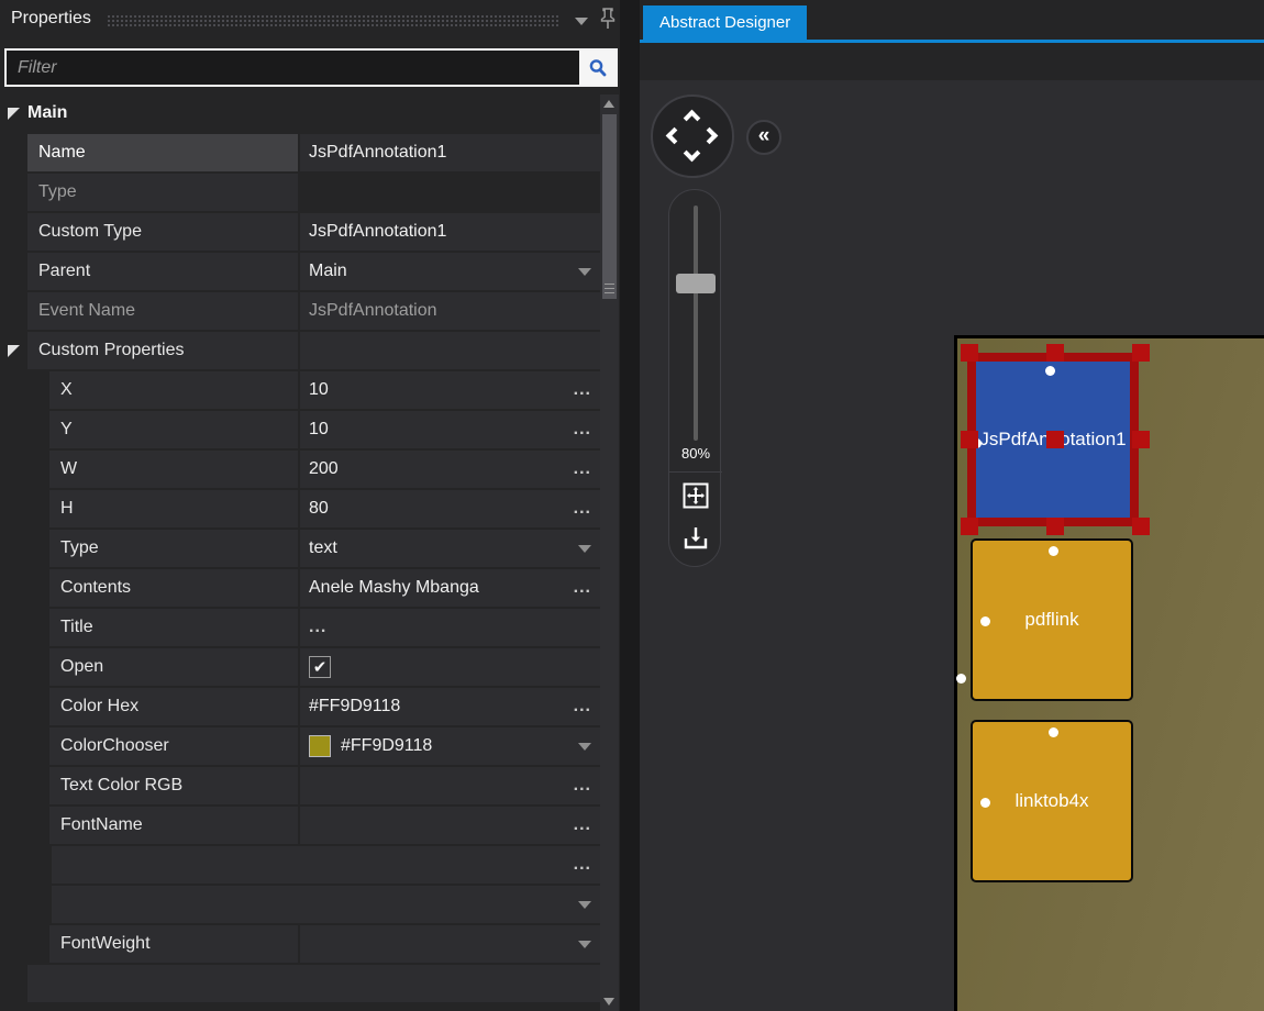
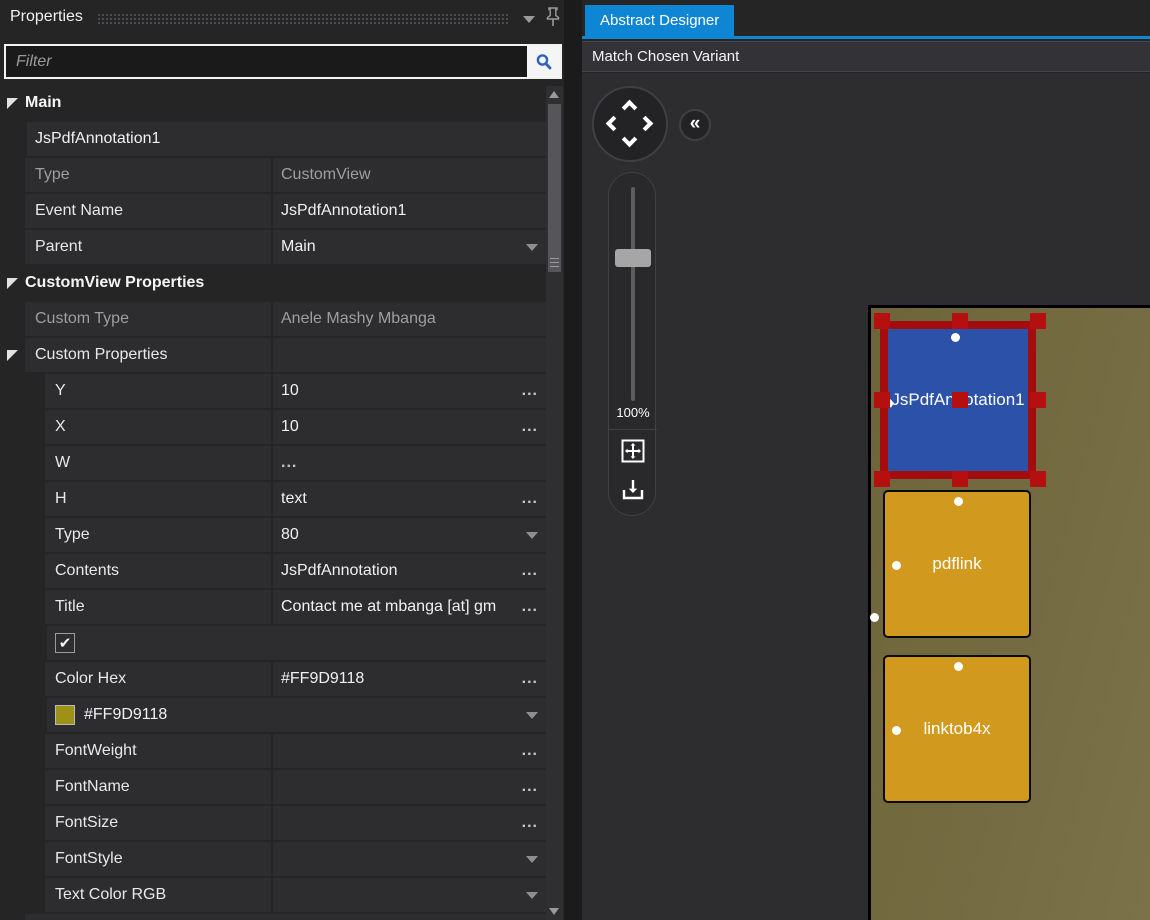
  Properties
  Filter
  Main
- Name
  JsPdfAnnotation1
  Type
+ CustomView
- Custom Type
+ Event Name
  JsPdfAnnotation1
  Parent
  Main
+ CustomView Properties
- Event Name
+ Custom Type
- JsPdfAnnotation
+ Anele Mashy Mbanga
  Custom Properties
- X
+ Y
  10
  ...
- Y
+ X
  10
  ...
  W
- 200
  ...
  H
- 80
+ text
  ...
  Type
- text
+ 80
  Contents
- Anele Mashy Mbanga
+ JsPdfAnnotation
  ...
  Title
+ Contact me at mbanga [at] gm
  ...
- Open
  ✔
  Color Hex
  #FF9D9118
  ...
- ColorChooser
  #FF9D9118
- Text Color RGB
+ FontWeight
  ...
  FontName
  ...
+ FontSize
  ...
+ FontStyle
- FontWeight
+ Text Color RGB
  Abstract Designer
+ Match Chosen Variant
  «
- 80%
+ 100%
  JsPdfAnotation1
  pdflink
  linktob4x
